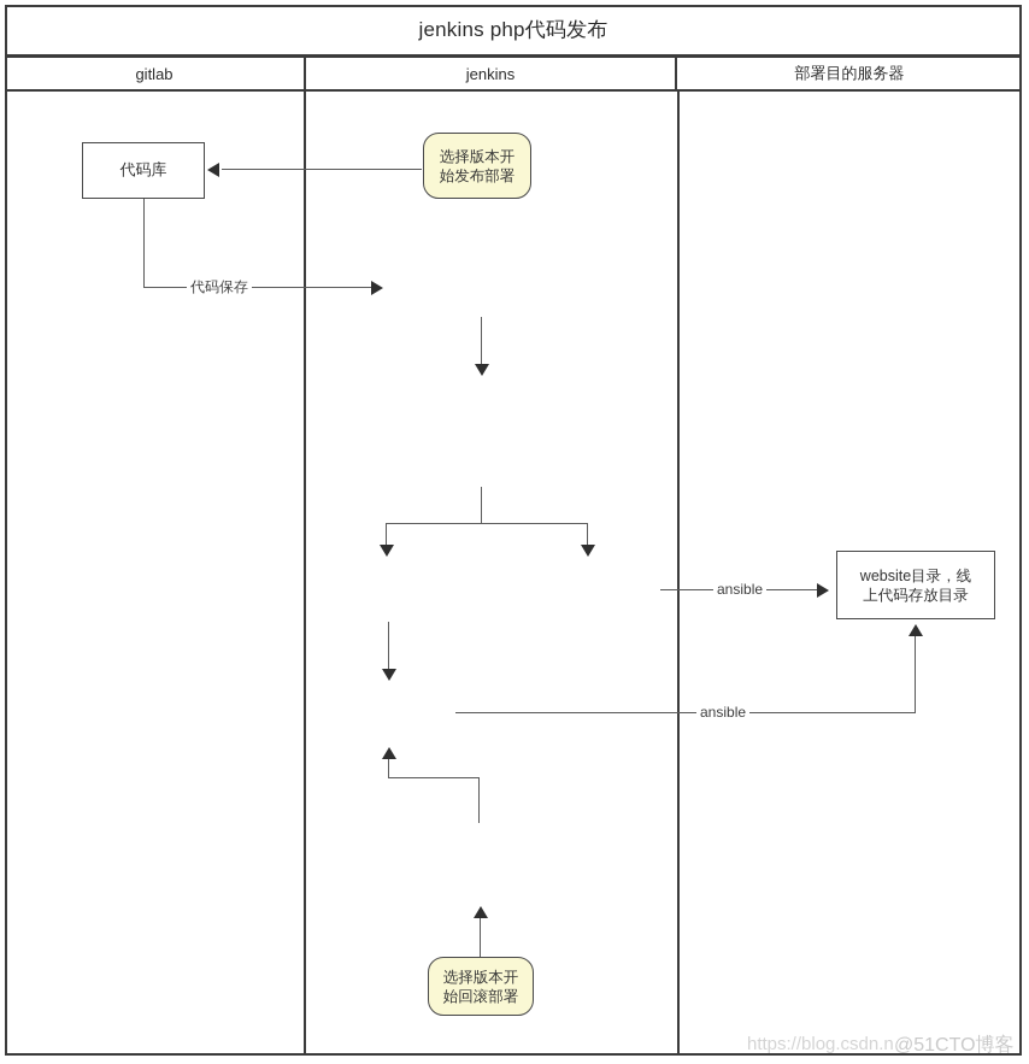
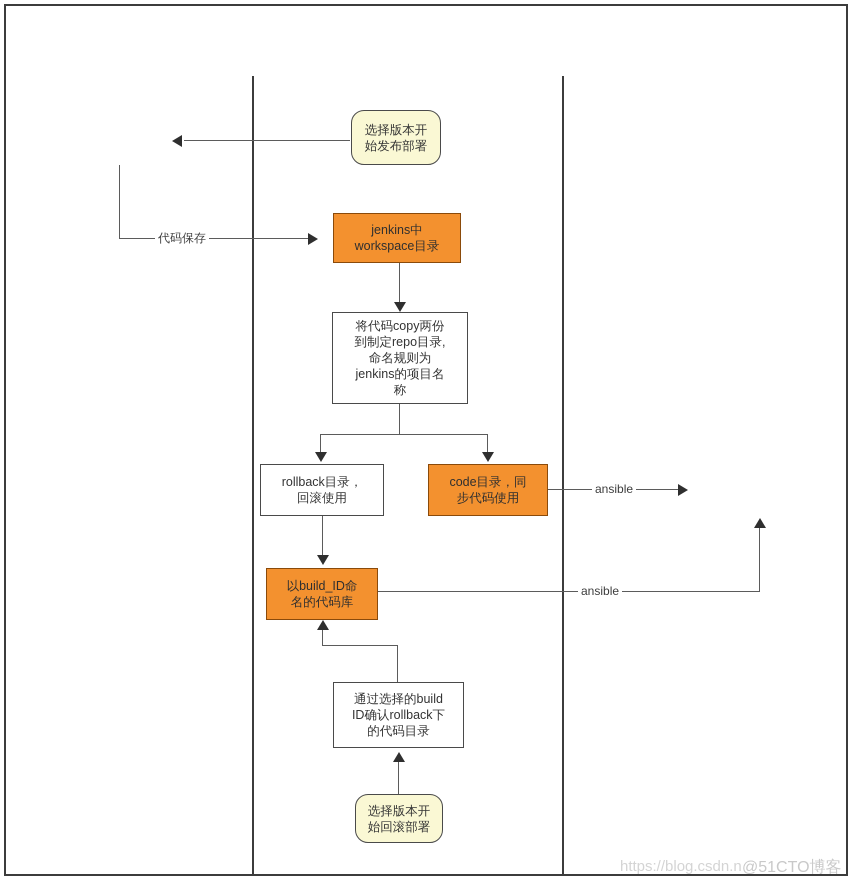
- jenkins php代码发布
- gitlab
- jenkins
- 部署目的服务器
  代码保存
  ansible
  ansible
- 代码库
  选择版本开
  始发布部署
+ jenkins中
+ workspace目录
+ 将代码copy两份
+ 到制定repo目录,
+ 命名规则为
+ jenkins的项目名
+ 称
+ rollback目录，
+ 回滚使用
+ code目录，同
+ 步代码使用
+ 以build_ID命
+ 名的代码库
+ 通过选择的build
+ ID确认rollback下
+ 的代码目录
  选择版本开
  始回滚部署
- website目录，线
- 上代码存放目录
  https://blog.csdn.n
  @51CTO博客
